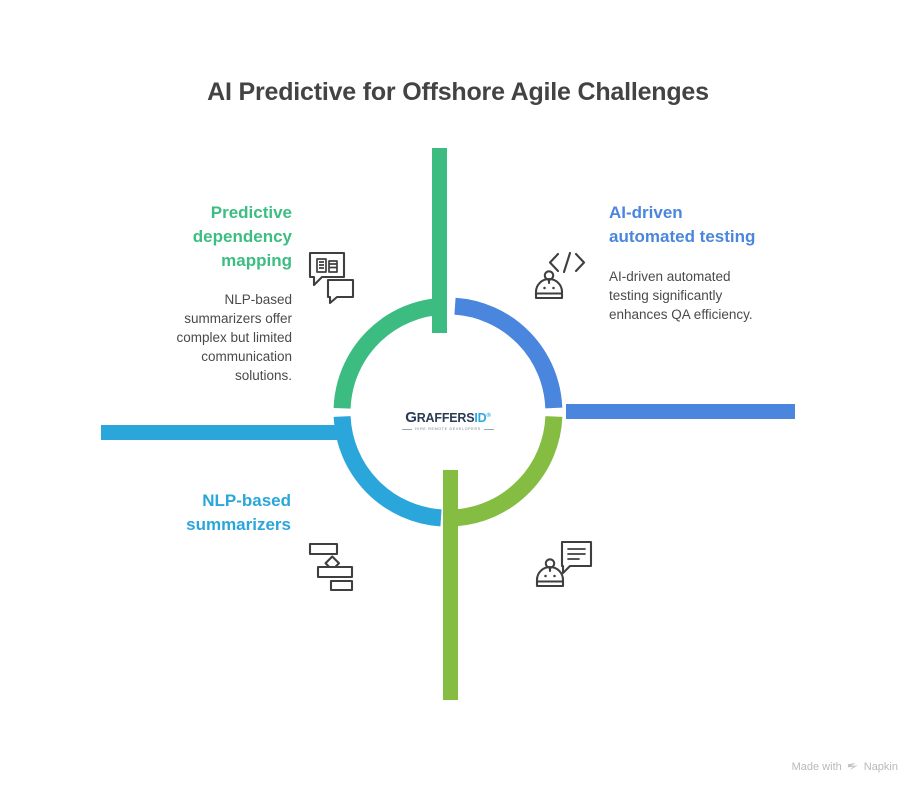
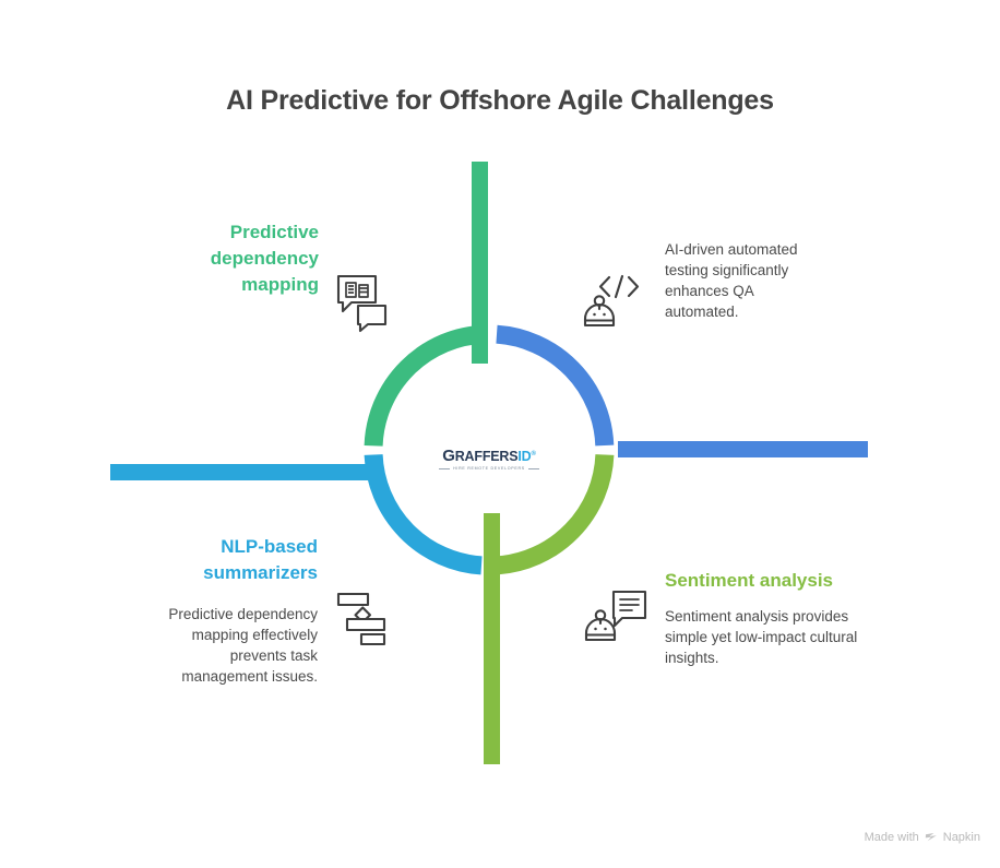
  AI Predictive for Offshore Agile Challenges
  GRAFFERSID
  Predictive dependency mapping
- NLP-based summarizers offer complex but limited communication solutions.
- AI-driven automated testing
- AI-driven automated testing significantly enhances QA efficiency.
+ AI-driven automated testing significantly enhances QA automated.
  NLP-based summarizers
+ Predictive dependency mapping effectively prevents task management issues.
+ Sentiment analysis
+ Sentiment analysis provides simple yet low-impact cultural insights.
  Made with
  Napkin
